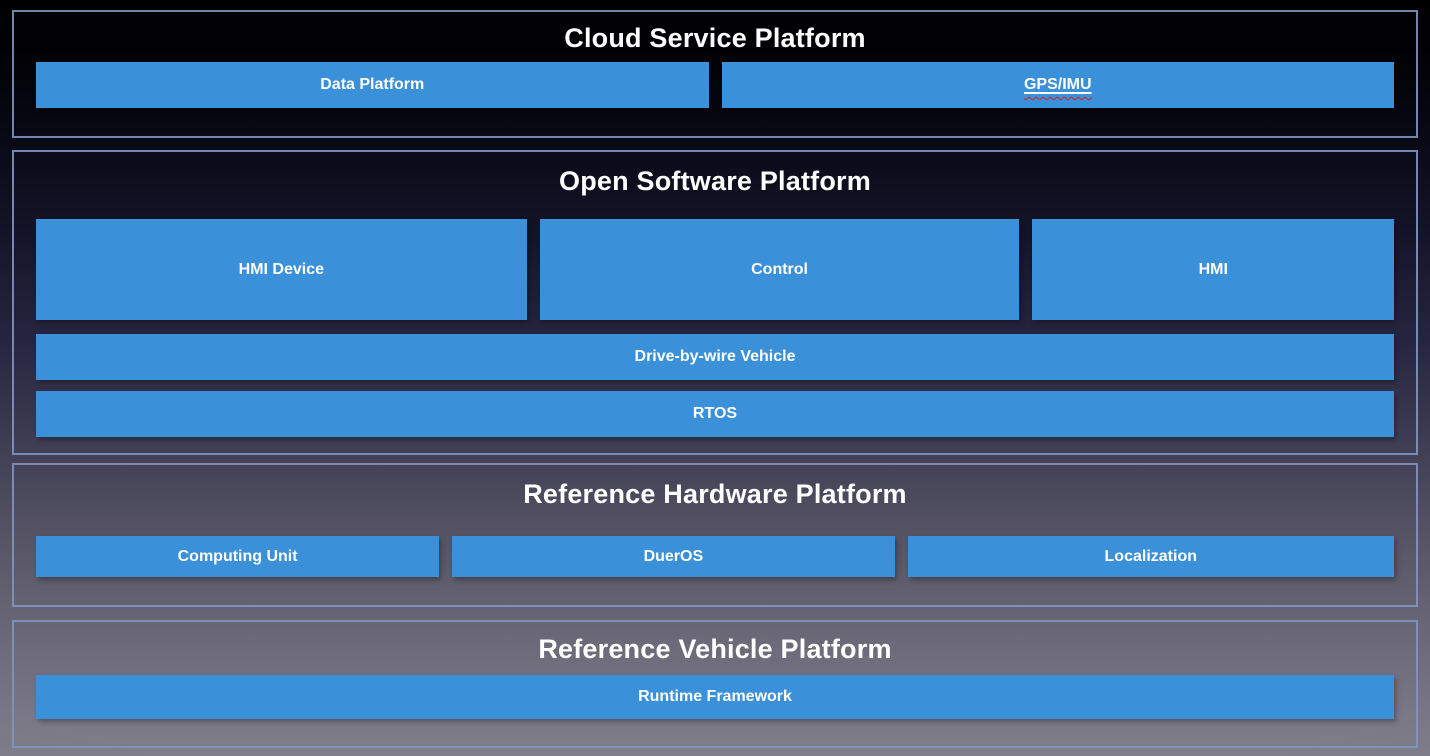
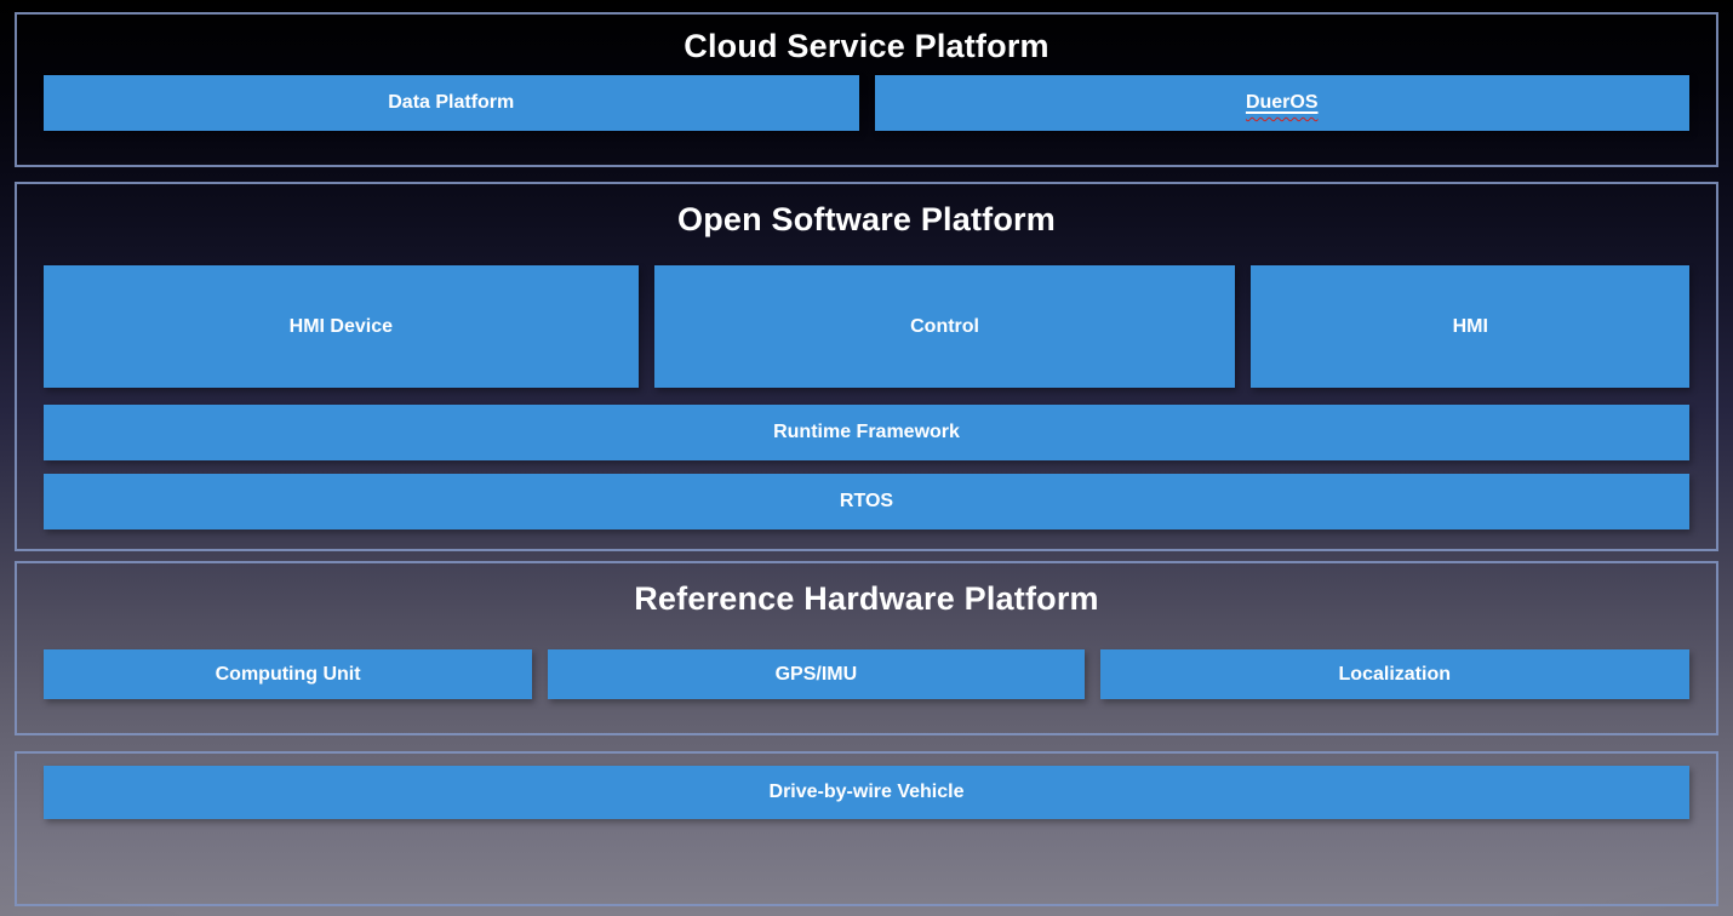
  Cloud Service Platform
  Data Platform
- GPS/IMU
+ DuerOS
  Open Software Platform
  HMI Device
  Control
  HMI
- Drive-by-wire Vehicle
+ Runtime Framework
  RTOS
  Reference Hardware Platform
  Computing Unit
- DuerOS
+ GPS/IMU
  Localization
- Reference Vehicle Platform
- Runtime Framework
+ Drive-by-wire Vehicle
